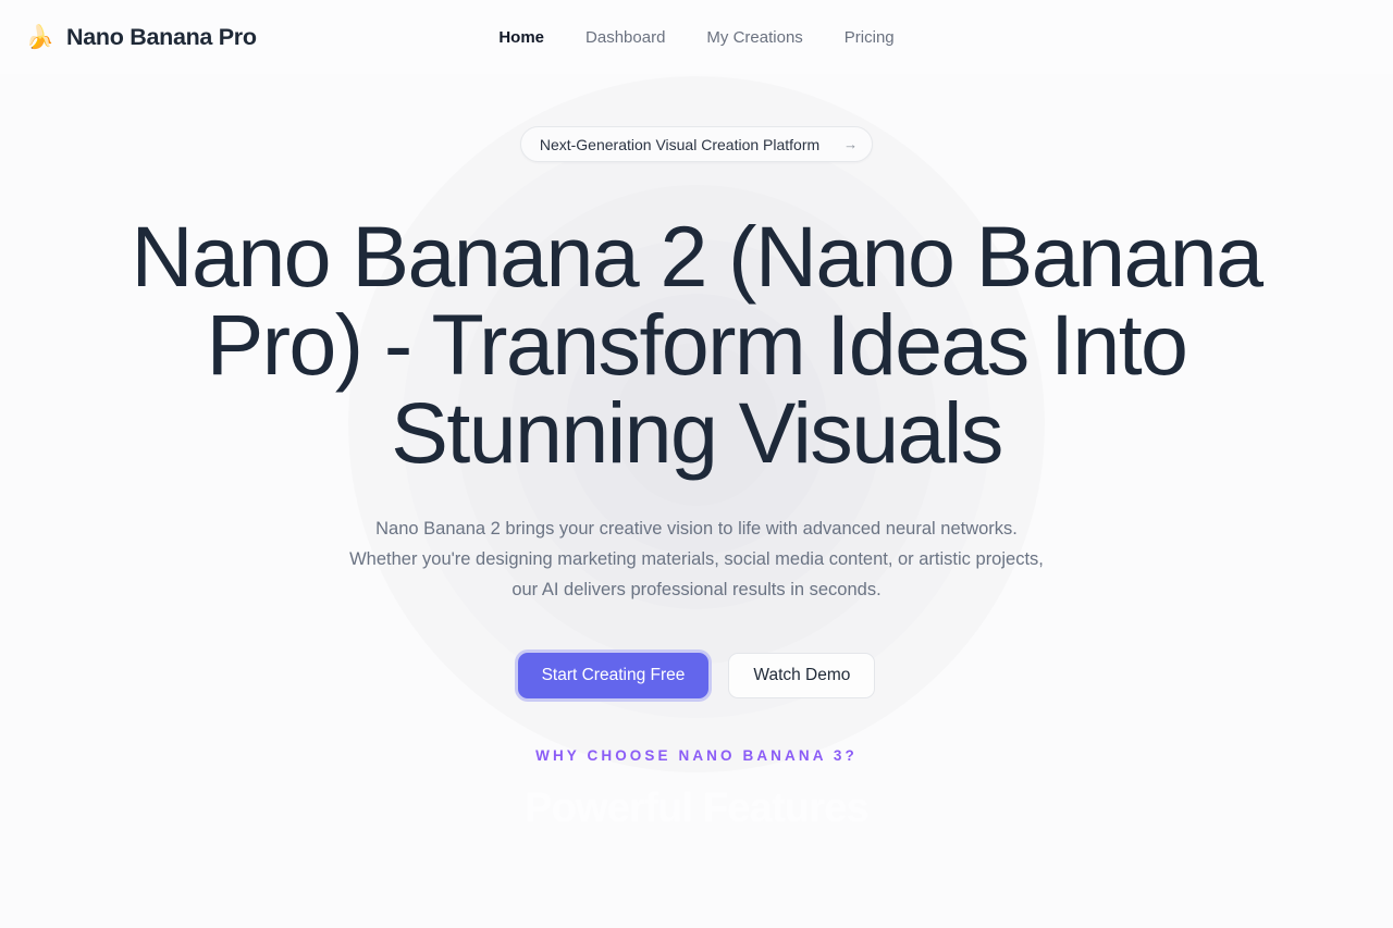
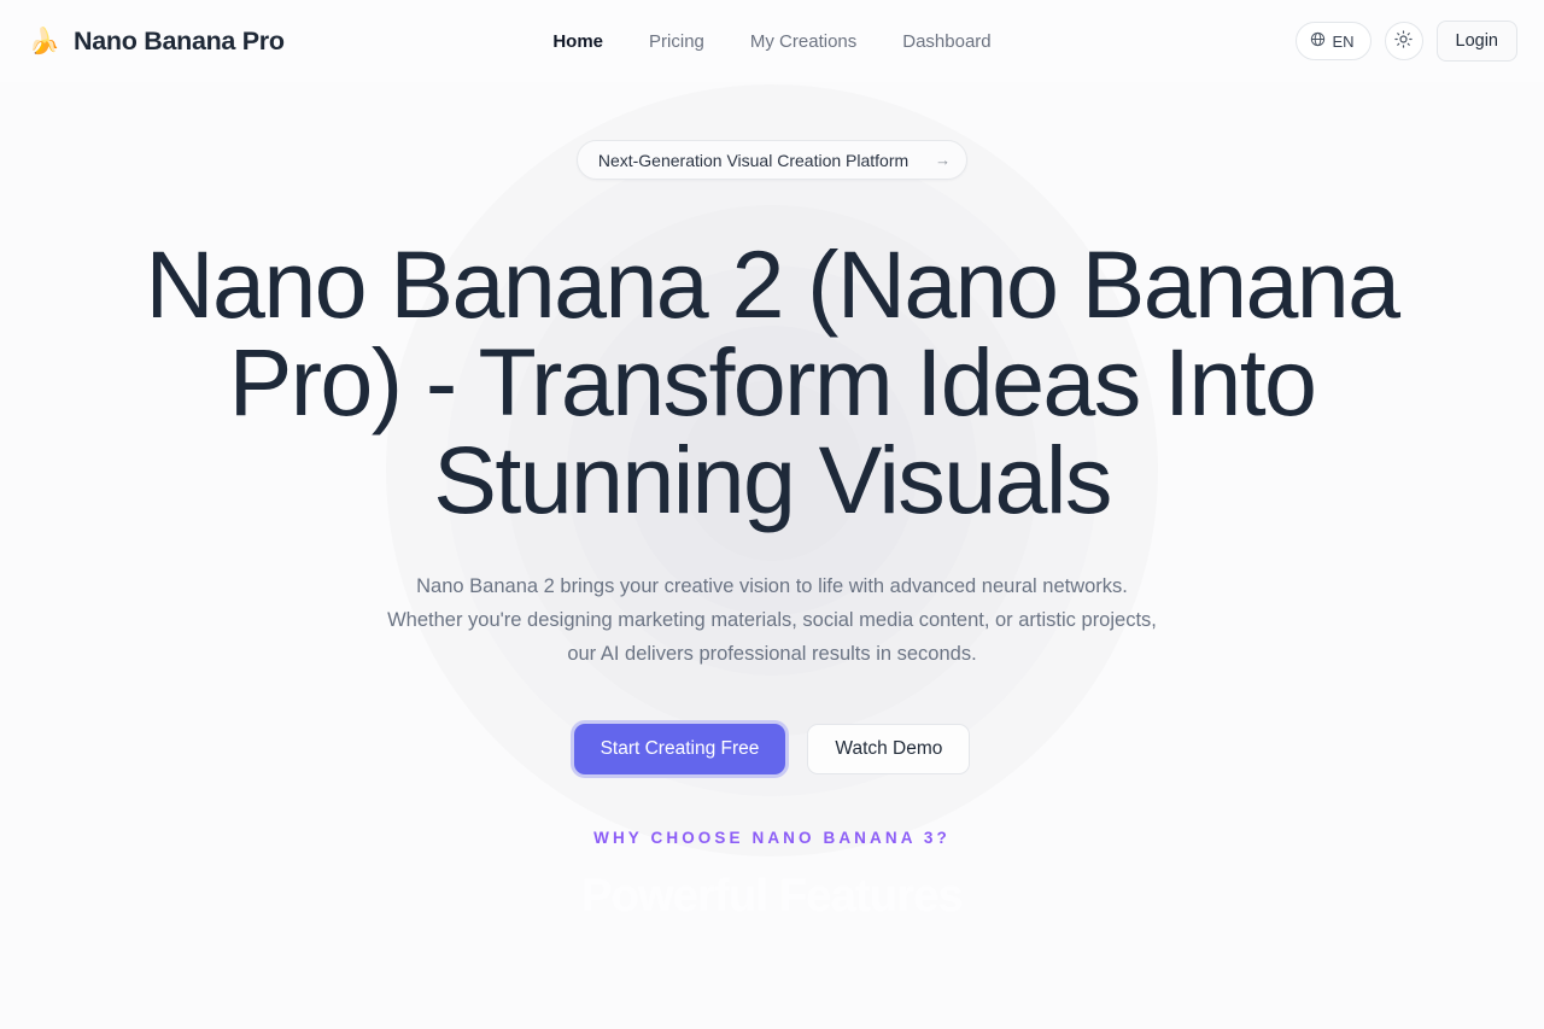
  🍌
  Nano Banana Pro
  Home
- Dashboard
+ Pricing
  My Creations
- Pricing
+ Dashboard
+ EN
+ Login
  Next-Generation Visual Creation Platform
  →
  Nano Banana 2 (Nano Banana Pro) - Transform Ideas Into Stunning Visuals
  Nano Banana 2 brings your creative vision to life with advanced neural networks. Whether you're designing marketing materials, social media content, or artistic projects, our AI delivers professional results in seconds.
  Start Creating Free
  Watch Demo
  WHY CHOOSE NANO BANANA 3?
